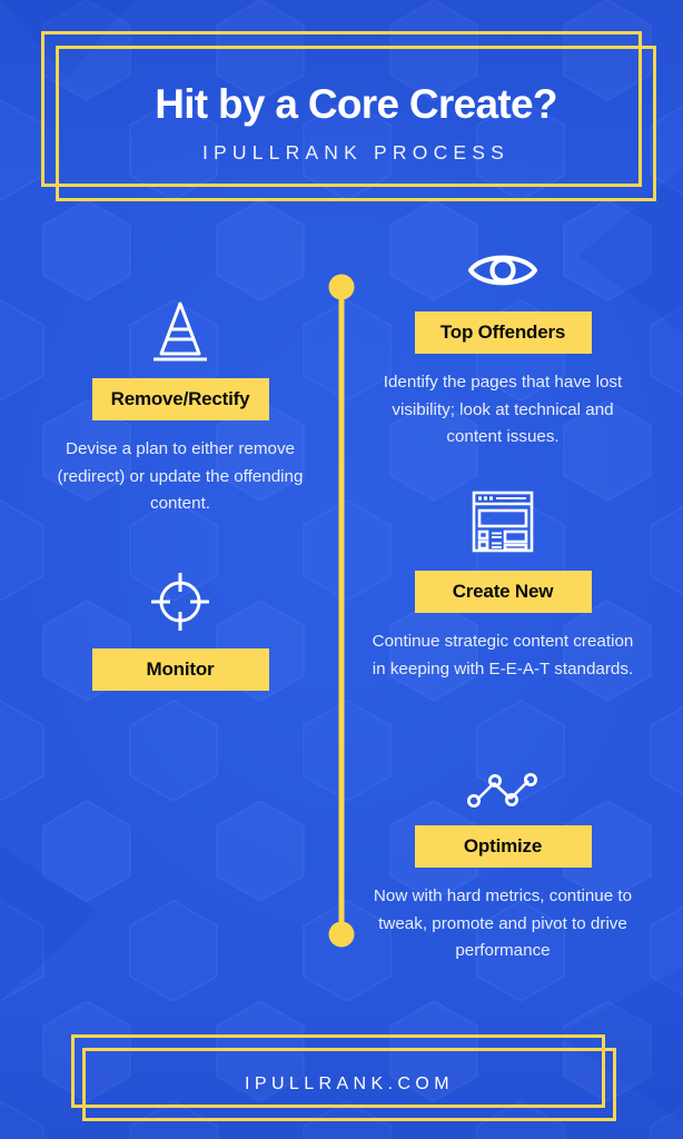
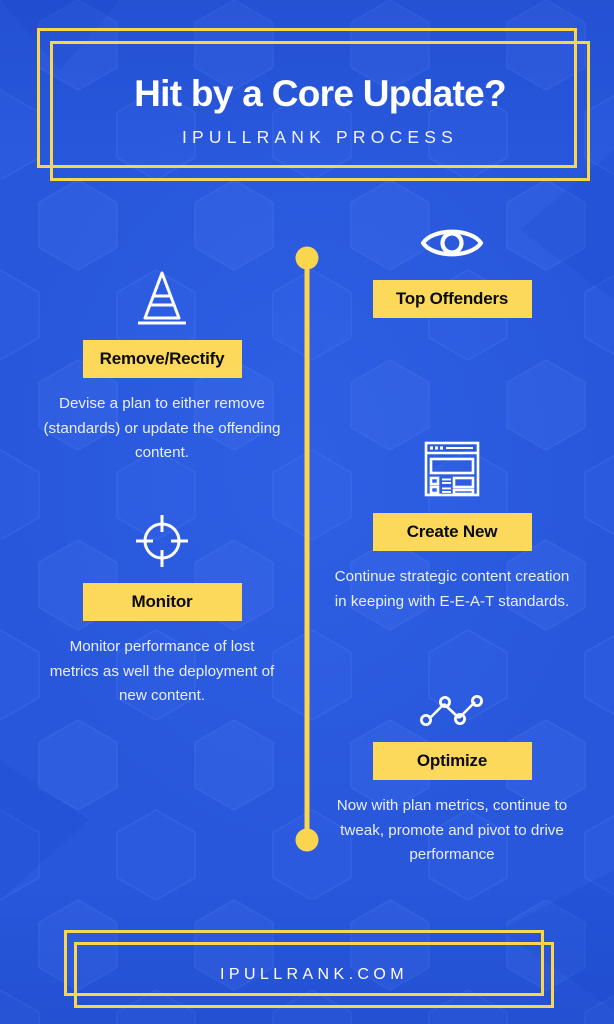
- Hit by a Core Create?
+ Hit by a Core Update?
  IPULLRANK PROCESS
  Top Offenders
- Identify the pages that have lost visibility; look at technical and content issues.
  Create New
  Continue strategic content creation in keeping with E-E-A-T standards.
  Optimize
- Now with hard metrics, continue to tweak, promote and pivot to drive performance
+ Now with plan metrics, continue to tweak, promote and pivot to drive performance
  Remove/Rectify
- Devise a plan to either remove (redirect) or update the offending content.
+ Devise a plan to either remove (standards) or update the offending content.
  Monitor
+ Monitor performance of lost metrics as well the deployment of new content.
  IPULLRANK.COM
